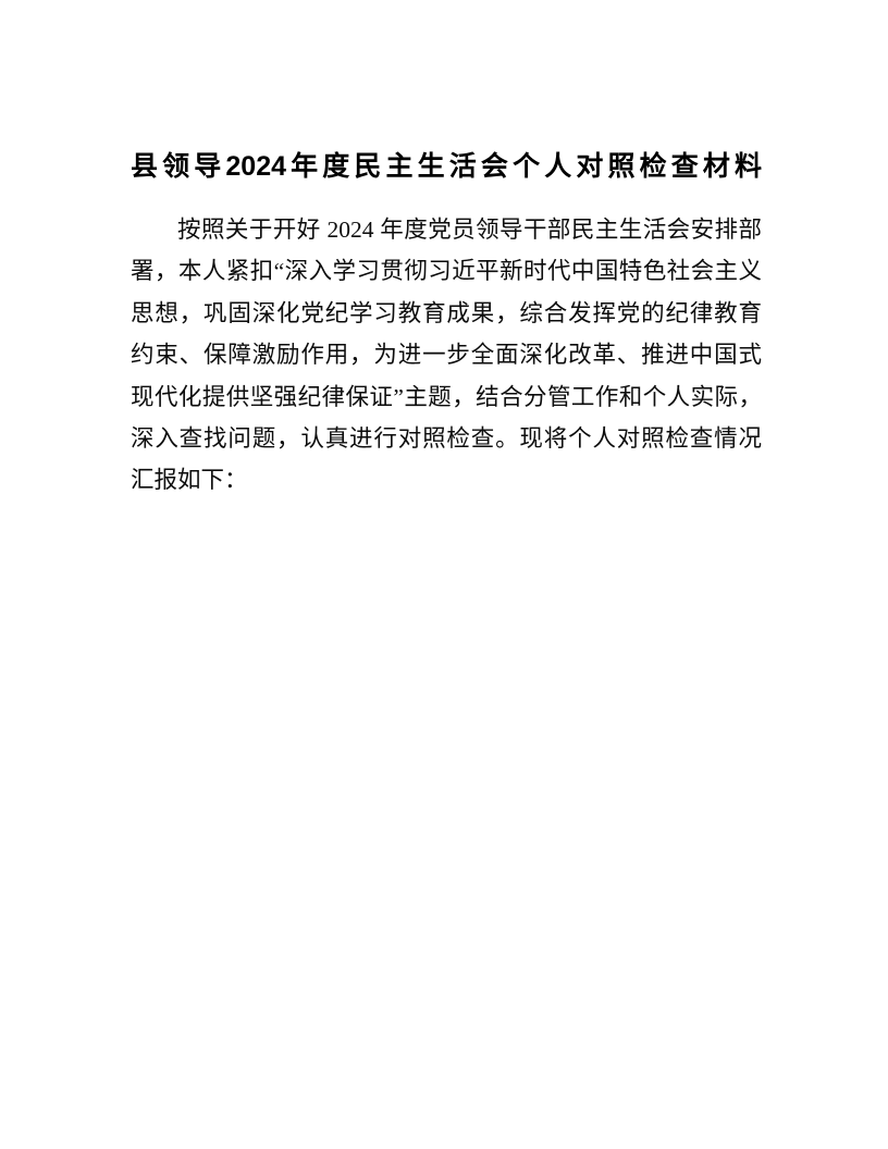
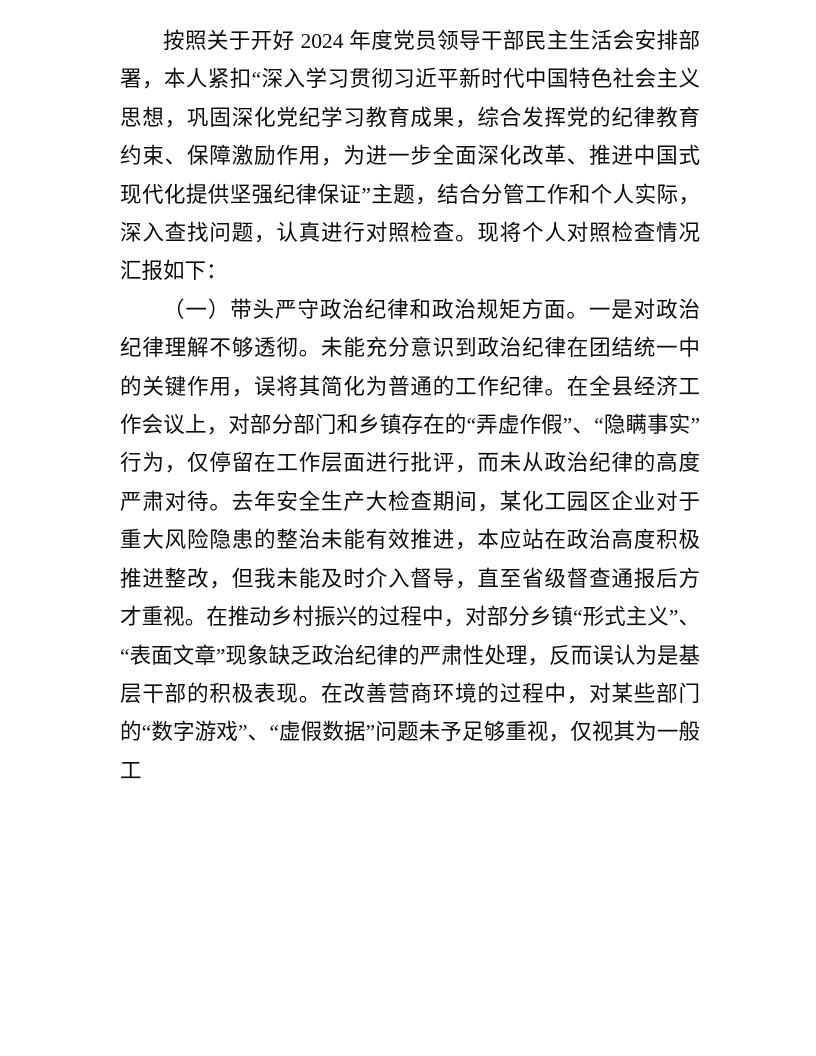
- 县领导2024年度民主生活会个人对照检查材料
  按照关于开好 2024 年度党员领导干部民主生活会安排部署，本人紧扣“深入学习贯彻习近平新时代中国特色社会主义思想，巩固深化党纪学习教育成果，综合发挥党的纪律教育约束、保障激励作用，为进一步全面深化改革、推进中国式现代化提供坚强纪律保证”主题，结合分管工作和个人实际，深入查找问题，认真进行对照检查。现将个人对照检查情况汇报如下：
+ （一）带头严守政治纪律和政治规矩方面。一是对政治纪律理解不够透彻。未能充分意识到政治纪律在团结统一中的关键作用，误将其简化为普通的工作纪律。在全县经济工作会议上，对部分部门和乡镇存在的“弄虚作假”、“隐瞒事实”行为，仅停留在工作层面进行批评，而未从政治纪律的高度严肃对待。去年安全生产大检查期间，某化工园区企业对于重大风险隐患的整治未能有效推进，本应站在政治高度积极推进整改，但我未能及时介入督导，直至省级督查通报后方才重视。在推动乡村振兴的过程中，对部分乡镇“形式主义”、“表面文章”现象缺乏政治纪律的严肃性处理，反而误认为是基层干部的积极表现。在改善营商环境的过程中，对某些部门的“数字游戏”、“虚假数据”问题未予足够重视，仅视其为一般工
